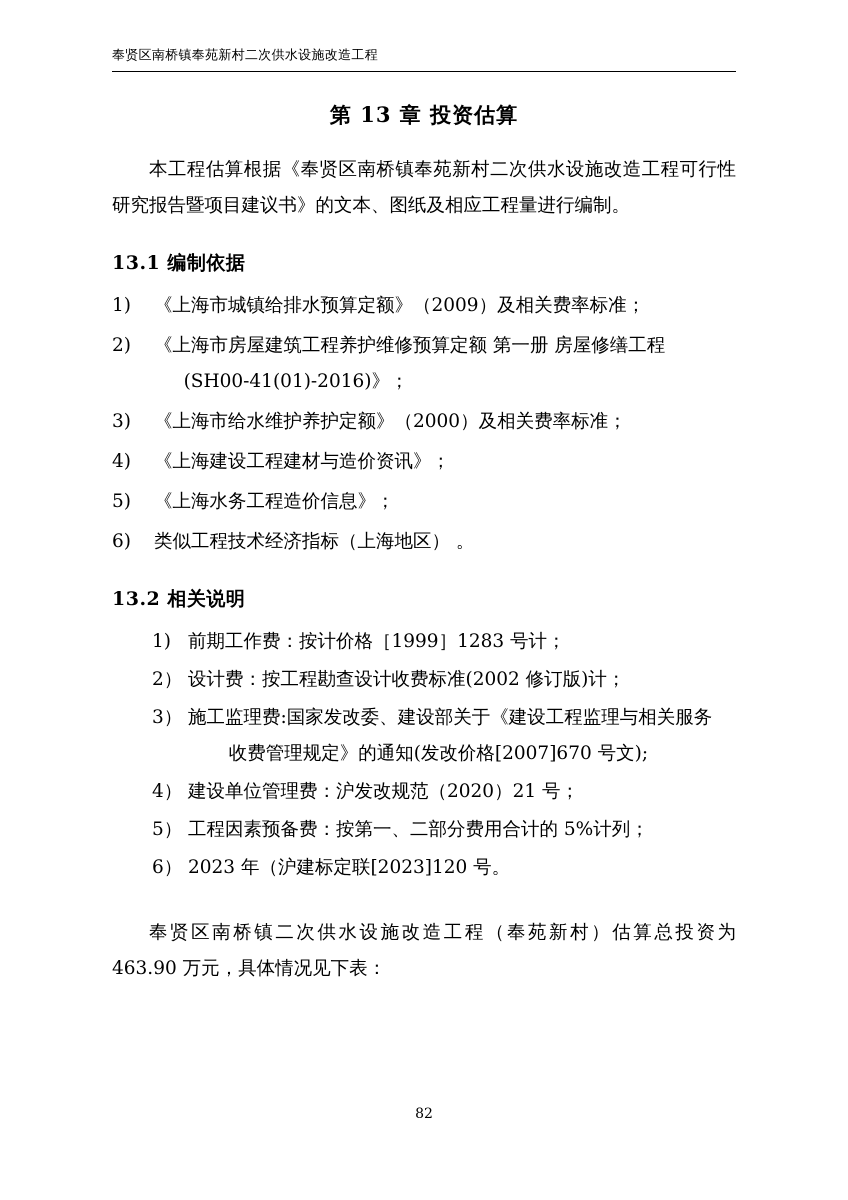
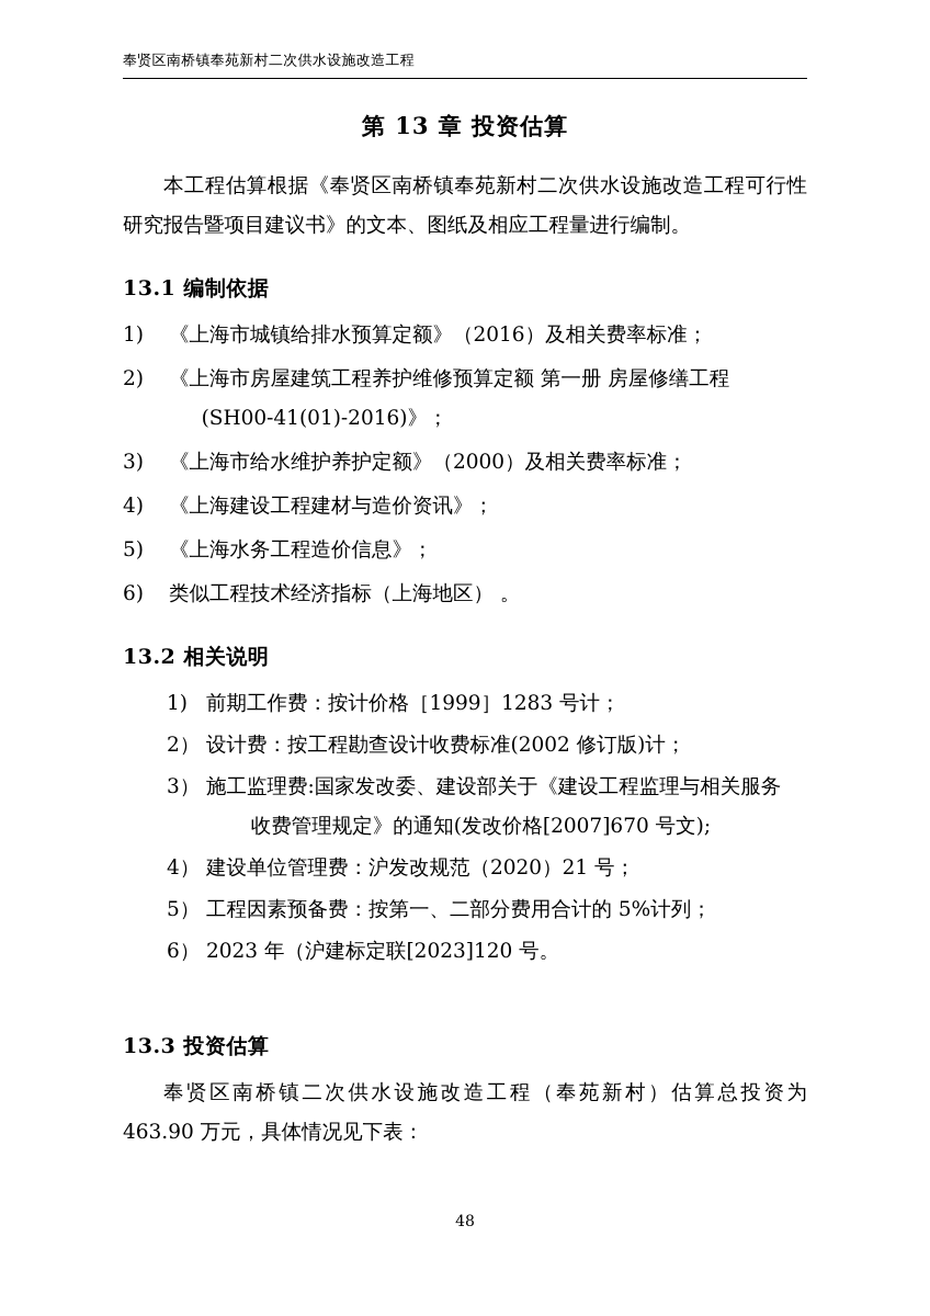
  奉贤区南桥镇奉苑新村二次供水设施改造工程
  第 13 章 投资估算
  本工程估算根据《奉贤区南桥镇奉苑新村二次供水设施改造工程可行性研究报告暨项目建议书》的文本、图纸及相应工程量进行编制。
  13.1 编制依据
  1)
- 《上海市城镇给排水预算定额》（2009）及相关费率标准；
+ 《上海市城镇给排水预算定额》（2016）及相关费率标准；
  2)
  《上海市房屋建筑工程养护维修预算定额 第一册 房屋修缮工程
  (SH00-41(01)-2016)》；
  3)
  《上海市给水维护养护定额》（2000）及相关费率标准；
  4)
  《上海建设工程建材与造价资讯》；
  5)
  《上海水务工程造价信息》；
  6)
  类似工程技术经济指标（上海地区） 。
  13.2 相关说明
  1)
  前期工作费：按计价格［1999］1283 号计；
  2）
  设计费：按工程勘查设计收费标准(2002 修订版)计；
  3）
  施工监理费:国家发改委、建设部关于《建设工程监理与相关服务
  收费管理规定》的通知(发改价格[2007]670 号文);
  4）
  建设单位管理费：沪发改规范（2020）21 号；
  5）
  工程因素预备费：按第一、二部分费用合计的 5%计列；
  6）
  2023 年（沪建标定联[2023]120 号。
+ 13.3 投资估算
  奉贤区南桥镇二次供水设施改造工程（奉苑新村）估算总投资为 463.90 万元，具体情况见下表：
- 82
+ 48
